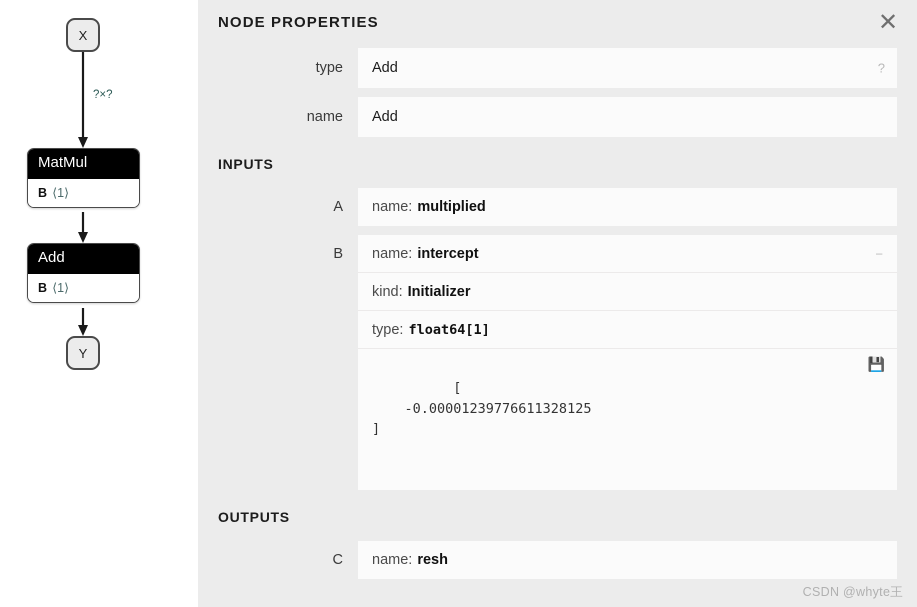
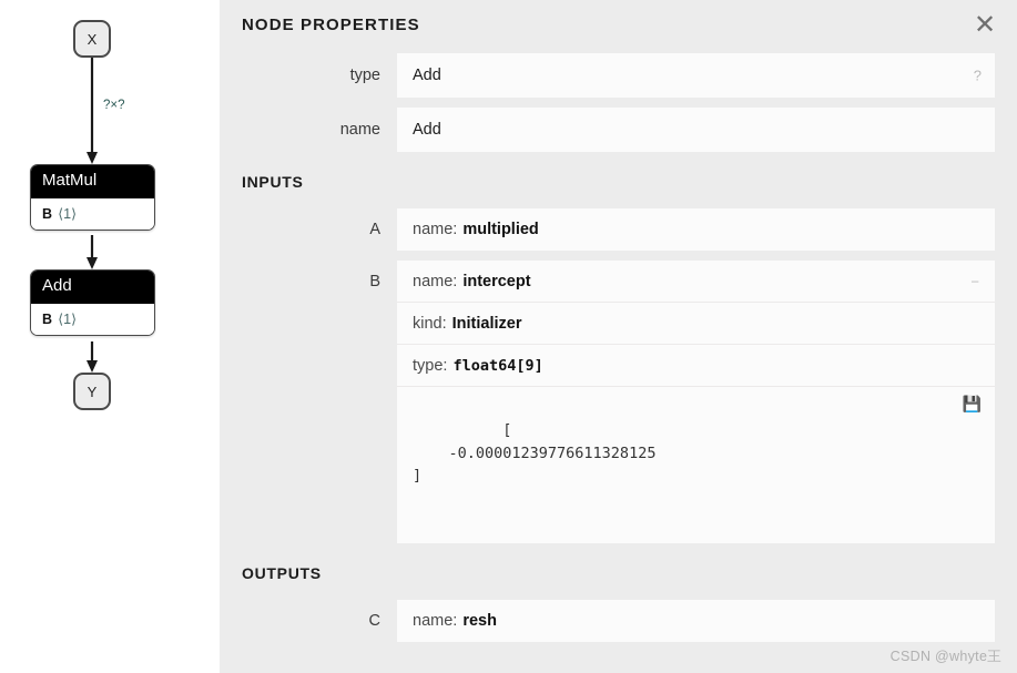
  X
  ?×?
  MatMul
  B ⟨1⟩
  Add
  B ⟨1⟩
  Y
  NODE PROPERTIES
  ✕
  type
  Add
  ?
  name
  Add
  INPUTS
  A
  name:
  multiplied
  B
  name:
  intercept
  −
  kind:
  Initializer
  type:
- float64[1]
+ float64[9]
  [
  -0.00001239776611328125
  ]
  💾
  OUTPUTS
  C
  name:
  resh
  CSDN @whyte王
